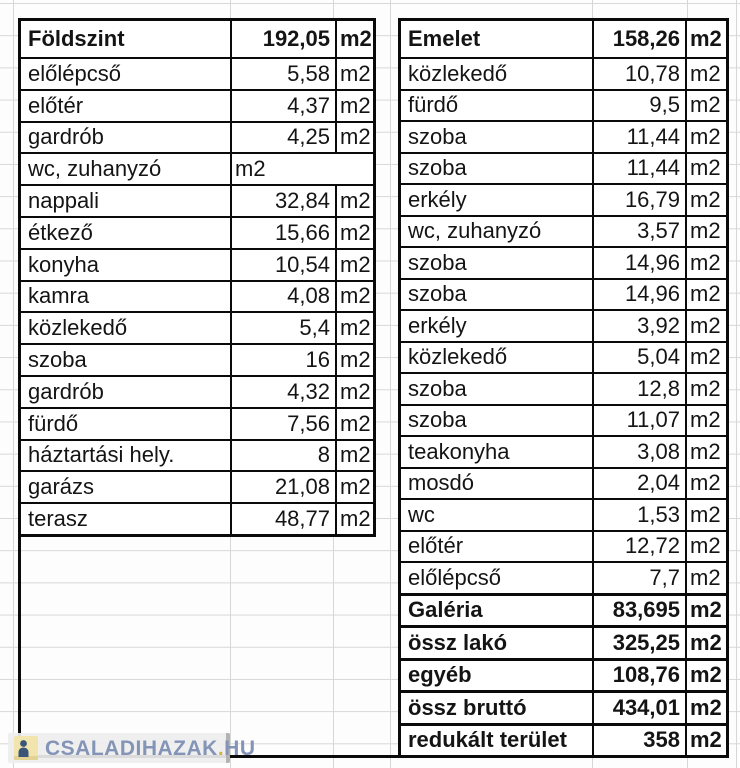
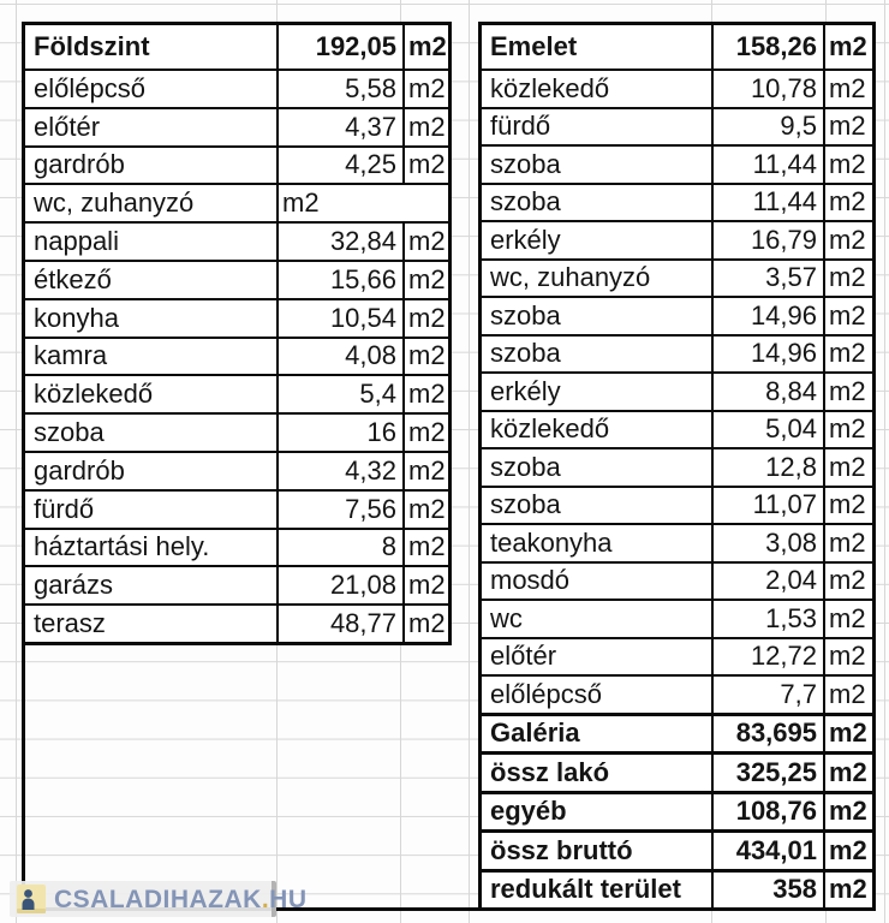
  Földszint
  192,05
  m2
  előlépcső
  5,58
  m2
  előtér
  4,37
  m2
  gardrób
  4,25
  m2
  wc, zuhanyzó
  m2
  nappali
  32,84
  m2
  étkező
  15,66
  m2
  konyha
  10,54
  m2
  kamra
  4,08
  m2
  közlekedő
  5,4
  m2
  szoba
  16
  m2
  gardrób
  4,32
  m2
  fürdő
  7,56
  m2
  háztartási hely.
  8
  m2
  garázs
  21,08
  m2
  terasz
  48,77
  m2
  Emelet
  158,26
  m2
  közlekedő
  10,78
  m2
  fürdő
  9,5
  m2
  szoba
  11,44
  m2
  szoba
  11,44
  m2
  erkély
  16,79
  m2
  wc, zuhanyzó
  3,57
  m2
  szoba
  14,96
  m2
  szoba
  14,96
  m2
  erkély
- 3,92
+ 8,84
  m2
  közlekedő
  5,04
  m2
  szoba
  12,8
  m2
  szoba
  11,07
  m2
  teakonyha
  3,08
  m2
  mosdó
  2,04
  m2
  wc
  1,53
  m2
  előtér
  12,72
  m2
  előlépcső
  7,7
  m2
  Galéria
  83,695
  m2
  össz lakó
  325,25
  m2
  egyéb
  108,76
  m2
  össz bruttó
  434,01
  m2
  redukált terület
  358
  m2
  CSALADIHAZAK.HU
